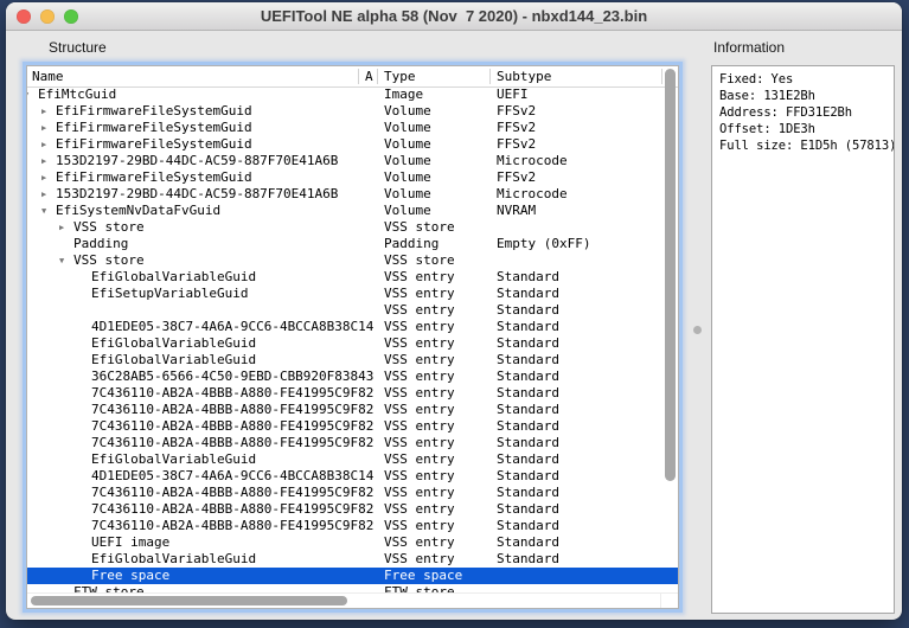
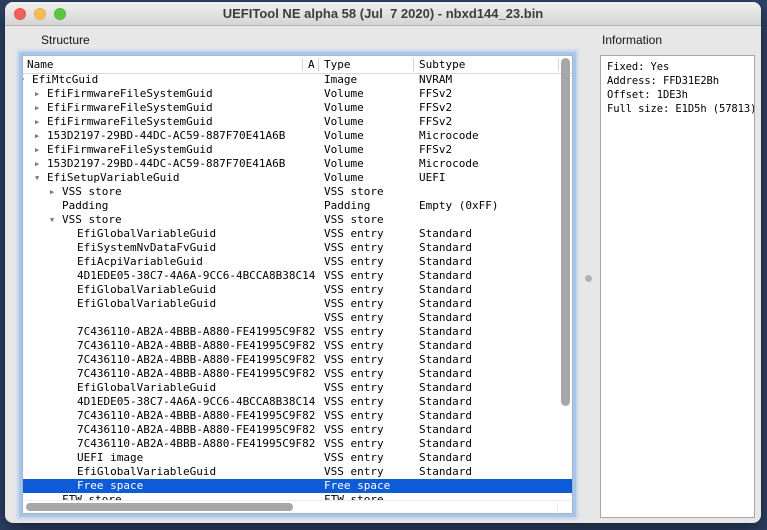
- UEFITool NE alpha 58 (Nov 7 2020) - nbxd144_23.bin
+ UEFITool NE alpha 58 (Jul 7 2020) - nbxd144_23.bin
  Structure
  Information
  Name
  A
  Type
  Subtype
  ▼
  EfiMtcGuid
  Image
- UEFI
+ NVRAM
  ▶
  EfiFirmwareFileSystemGuid
  Volume
  FFSv2
  ▶
  EfiFirmwareFileSystemGuid
  Volume
  FFSv2
  ▶
  EfiFirmwareFileSystemGuid
  Volume
  FFSv2
  ▶
  153D2197-29BD-44DC-AC59-887F70E41A6B
  Volume
  Microcode
  ▶
  EfiFirmwareFileSystemGuid
  Volume
  FFSv2
  ▶
  153D2197-29BD-44DC-AC59-887F70E41A6B
  Volume
  Microcode
  ▼
- EfiSystemNvDataFvGuid
+ EfiSetupVariableGuid
  Volume
- NVRAM
+ UEFI
  ▶
  VSS store
  VSS store
  Padding
  Padding
  Empty (0xFF)
  ▼
  VSS store
  VSS store
  EfiGlobalVariableGuid
  VSS entry
  Standard
- EfiSetupVariableGuid
+ EfiSystemNvDataFvGuid
  VSS entry
  Standard
+ EfiAcpiVariableGuid
  VSS entry
  Standard
  4D1EDE05-38C7-4A6A-9CC6-4BCCA8B38C14
  VSS entry
  Standard
  EfiGlobalVariableGuid
  VSS entry
  Standard
  EfiGlobalVariableGuid
  VSS entry
  Standard
- 36C28AB5-6566-4C50-9EBD-CBB920F83843
  VSS entry
  Standard
  7C436110-AB2A-4BBB-A880-FE41995C9F82
  VSS entry
  Standard
  7C436110-AB2A-4BBB-A880-FE41995C9F82
  VSS entry
  Standard
  7C436110-AB2A-4BBB-A880-FE41995C9F82
  VSS entry
  Standard
  7C436110-AB2A-4BBB-A880-FE41995C9F82
  VSS entry
  Standard
  EfiGlobalVariableGuid
  VSS entry
  Standard
  4D1EDE05-38C7-4A6A-9CC6-4BCCA8B38C14
  VSS entry
  Standard
  7C436110-AB2A-4BBB-A880-FE41995C9F82
  VSS entry
  Standard
  7C436110-AB2A-4BBB-A880-FE41995C9F82
  VSS entry
  Standard
  7C436110-AB2A-4BBB-A880-FE41995C9F82
  VSS entry
  Standard
  UEFI image
  VSS entry
  Standard
  EfiGlobalVariableGuid
  VSS entry
  Standard
  Free space
  Free space
  Fixed: Yes
- Base: 131E2Bh
  Address: FFD31E2Bh
  Offset: 1DE3h
  Full size: E1D5h (57813)
